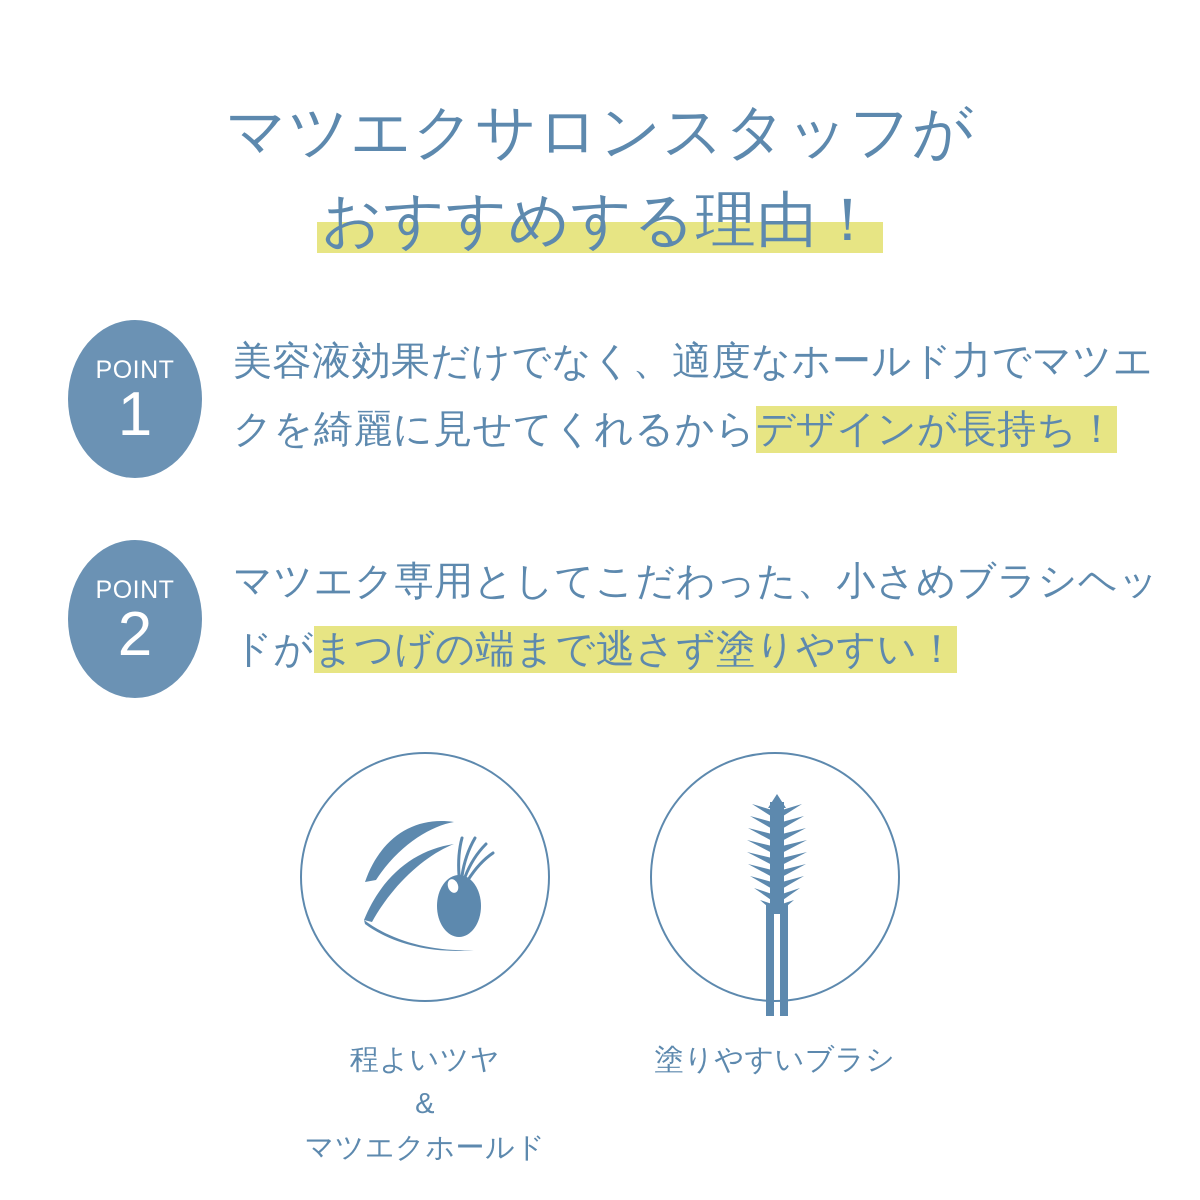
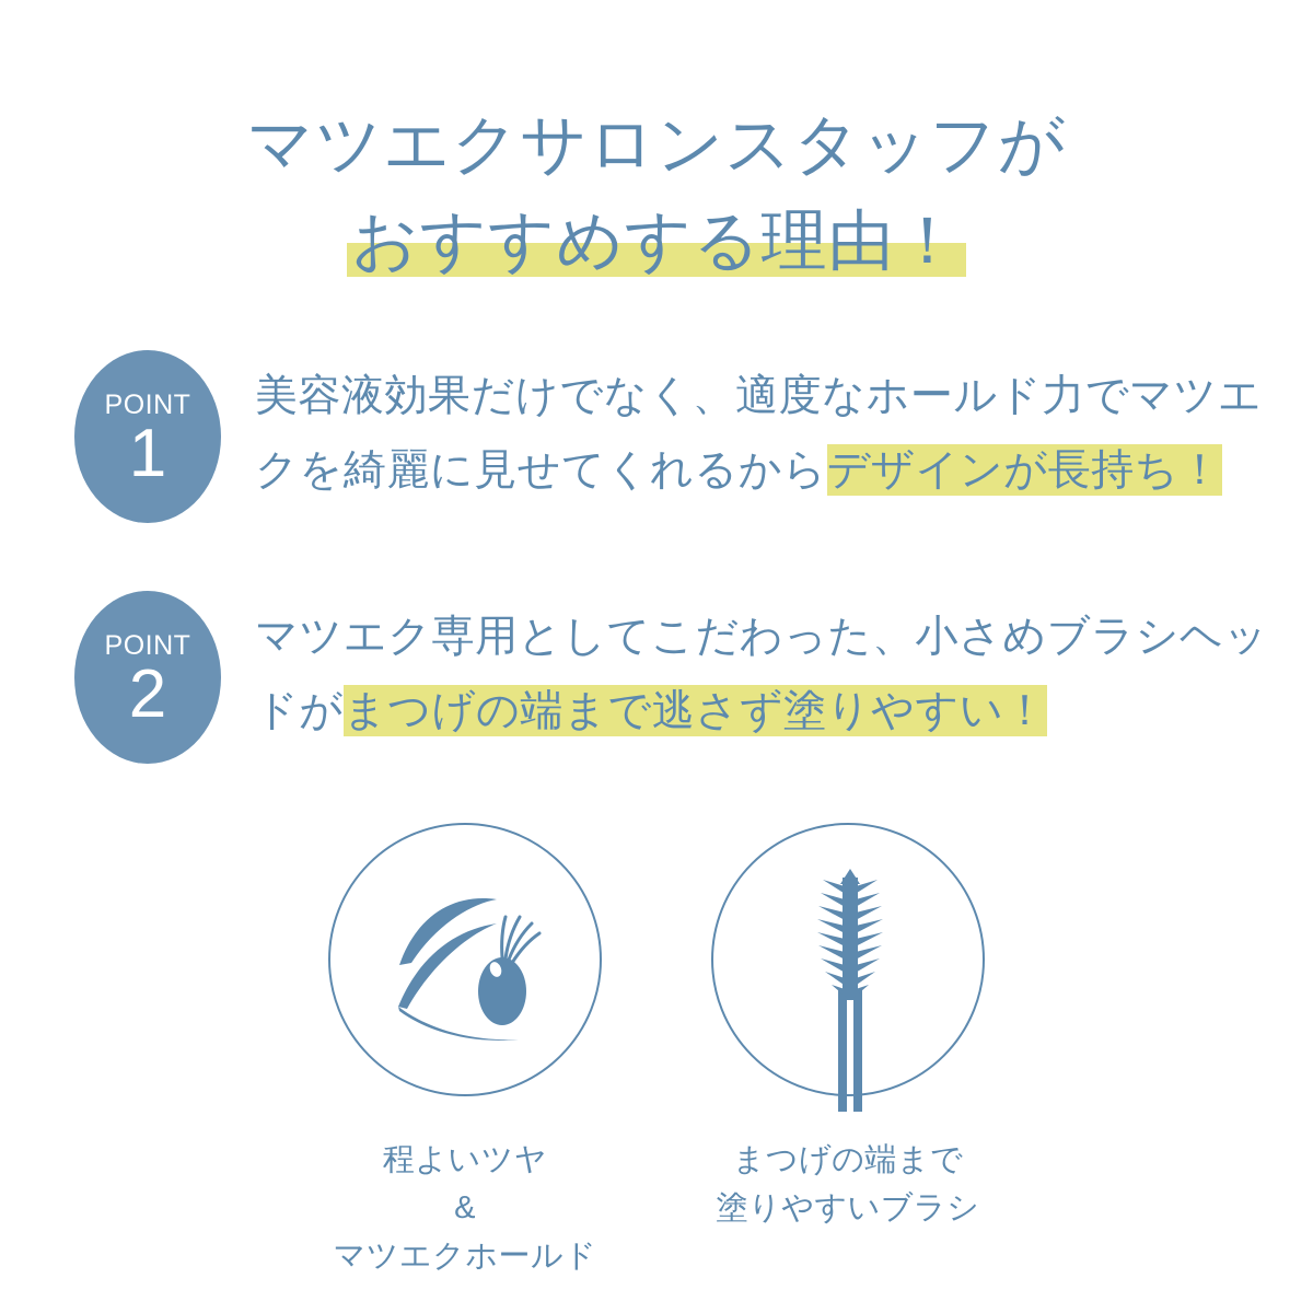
  マツエクサロンスタッフが
  おすすめする理由！
  POINT
  1
  美容液効果だけでなく、適度なホールド力でマツエ
  クを綺麗に見せてくれるからデザインが長持ち！
  POINT
  2
  マツエク専用としてこだわった、小さめブラシヘッ
  ドがまつげの端まで逃さず塗りやすい！
  程よいツヤ
  &
  マツエクホールド
+ まつげの端まで
  塗りやすいブラシ
